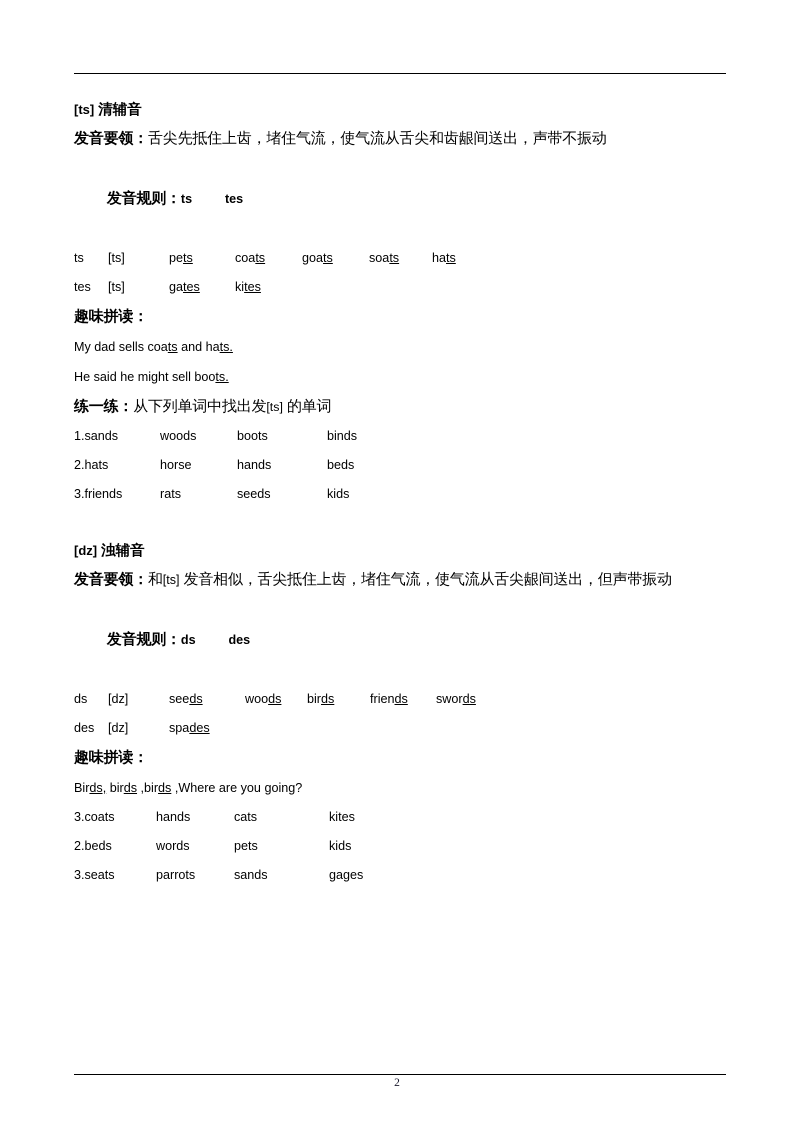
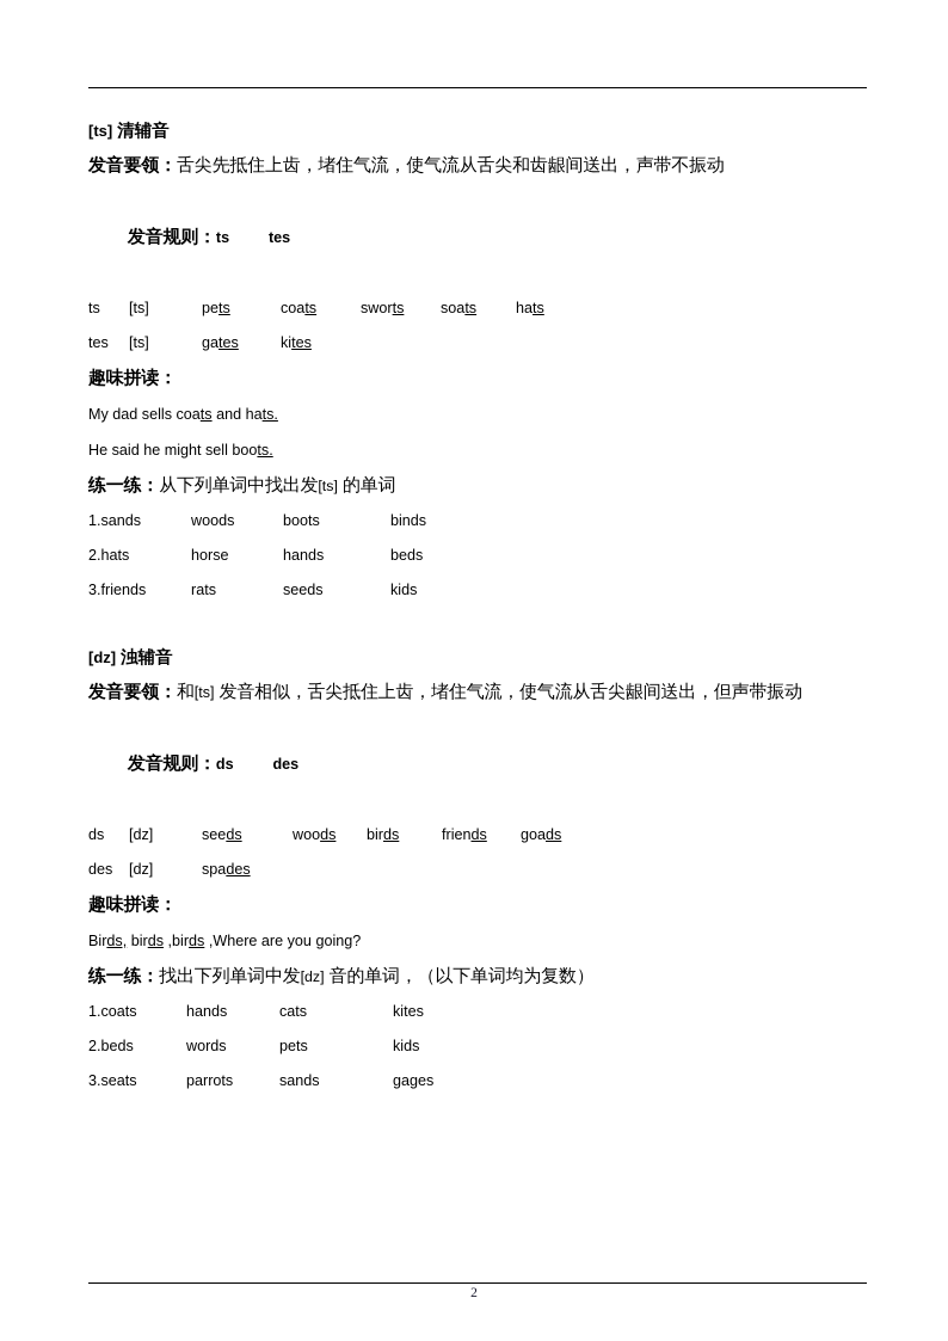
  [ts] 清辅音
  发音要领：舌尖先抵住上齿，堵住气流，使气流从舌尖和齿龈间送出，声带不振动
  发音规则：ts tes
- ts [ts] pets coats goats soats hats
+ ts [ts] pets coats sworts soats hats
  tes [ts] gates kites
  趣味拼读：
  My dad sells coats and hats.
  He said he might sell boots.
  练一练：从下列单词中找出发[ts] 的单词
  1.sands woods boots binds
  2.hats horse hands beds
  3.friends rats seeds kids
  [dz] 浊辅音
  发音要领：和[ts] 发音相似，舌尖抵住上齿，堵住气流，使气流从舌尖龈间送出，但声带振动
  发音规则：ds des
- ds [dz] seeds woods birds friends swords
+ ds [dz] seeds woods birds friends goads
  des [dz] spades
  趣味拼读：
  Birds, birds ,birds ,Where are you going?
+ 练一练：找出下列单词中发[dz] 音的单词，（以下单词均为复数）
- 3.coats hands cats kites
+ 1.coats hands cats kites
  2.beds words pets kids
  3.seats parrots sands gages
  2
